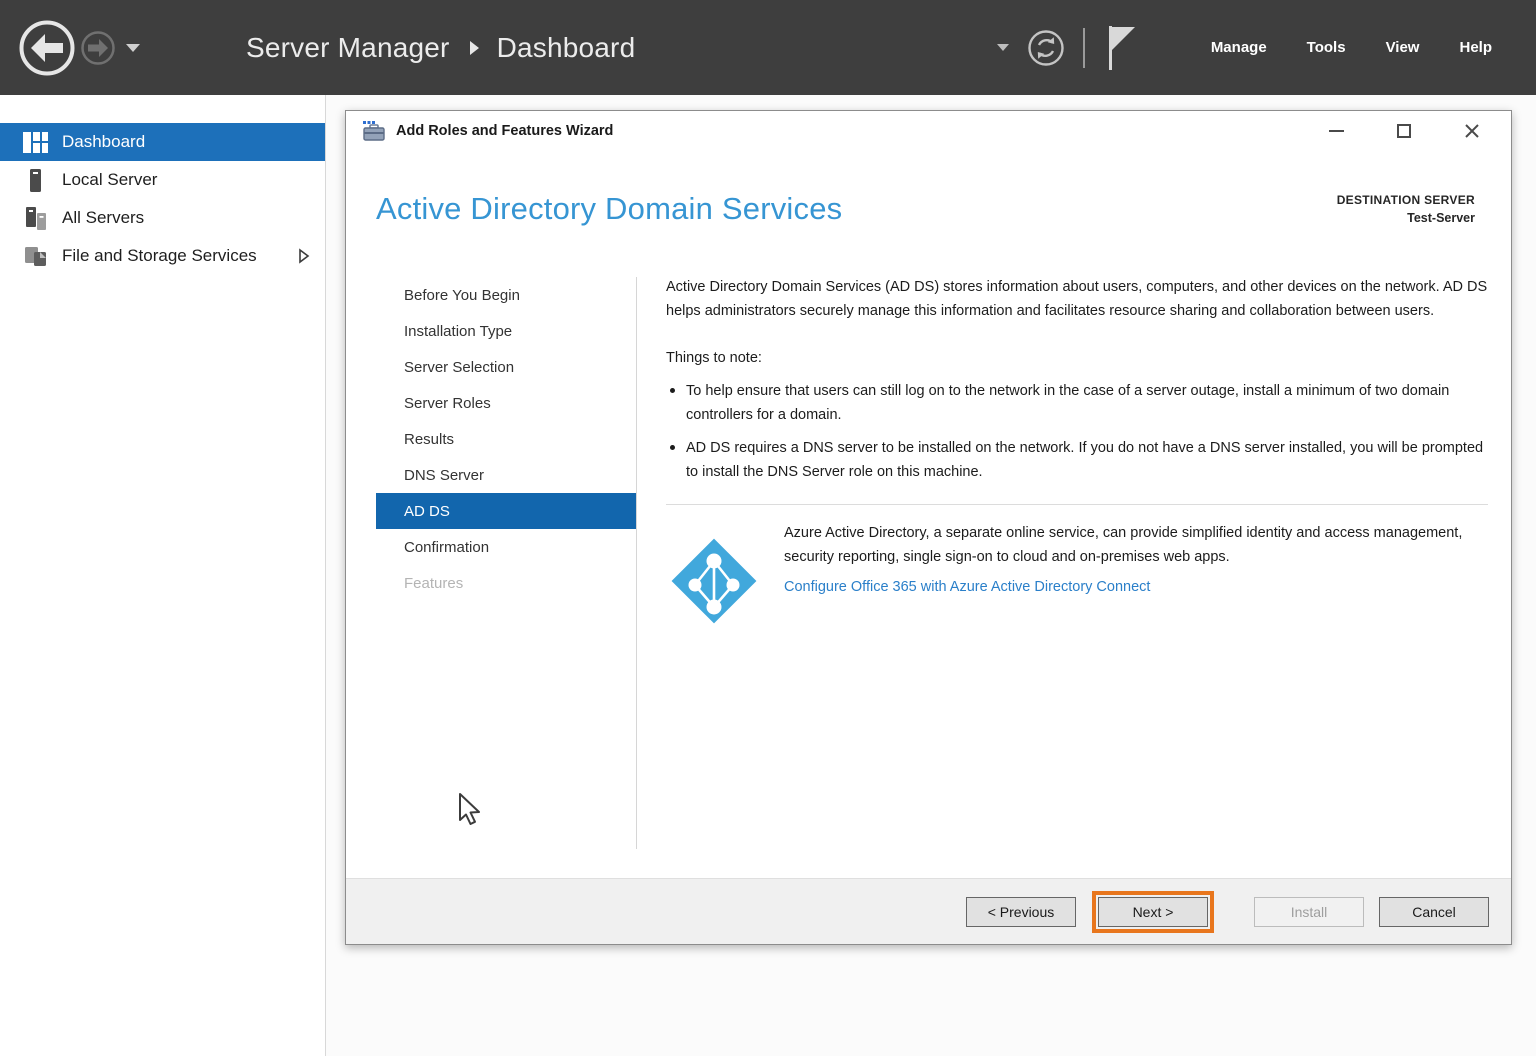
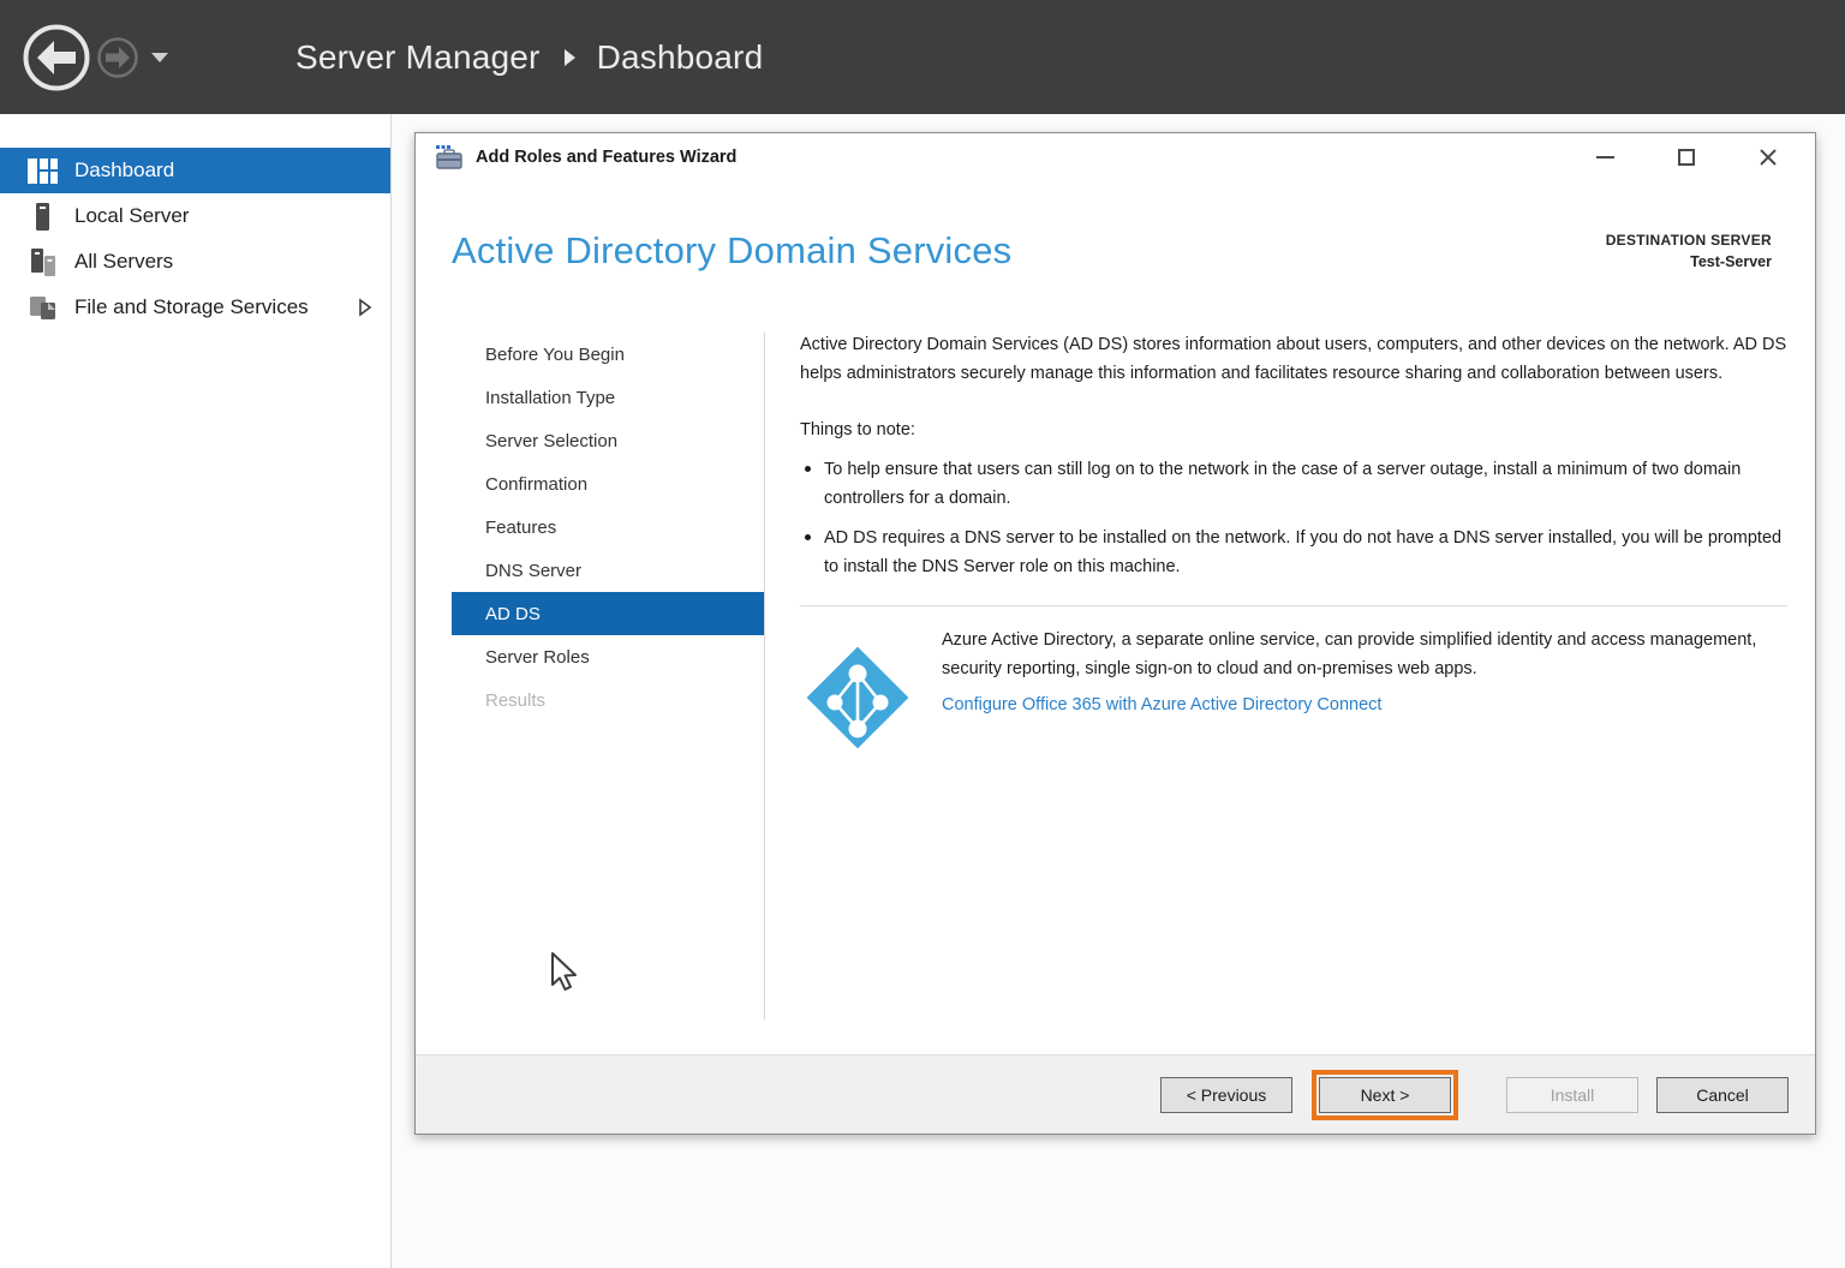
  Server Manager
  Dashboard
- Manage
- Tools
- View
- Help
  Dashboard
  Local Server
  All Servers
  File and Storage Services
  Add Roles and Features Wizard
  Active Directory Domain Services
  DESTINATION SERVER
  Test-Server
  Before You Begin
  Installation Type
  Server Selection
- Server Roles
+ Confirmation
- Results
+ Features
  DNS Server
  AD DS
- Confirmation
+ Server Roles
- Features
+ Results
  Active Directory Domain Services (AD DS) stores information about users, computers, and other devices on the network. AD DS helps administrators securely manage this information and facilitates resource sharing and collaboration between users.
  Things to note:
  To help ensure that users can still log on to the network in the case of a server outage, install a minimum of two domain controllers for a domain.
  AD DS requires a DNS server to be installed on the network. If you do not have a DNS server installed, you will be prompted to install the DNS Server role on this machine.
  Azure Active Directory, a separate online service, can provide simplified identity and access management, security reporting, single sign-on to cloud and on-premises web apps.
  Configure Office 365 with Azure Active Directory Connect
  < Previous
  Next >
  Install
  Cancel
